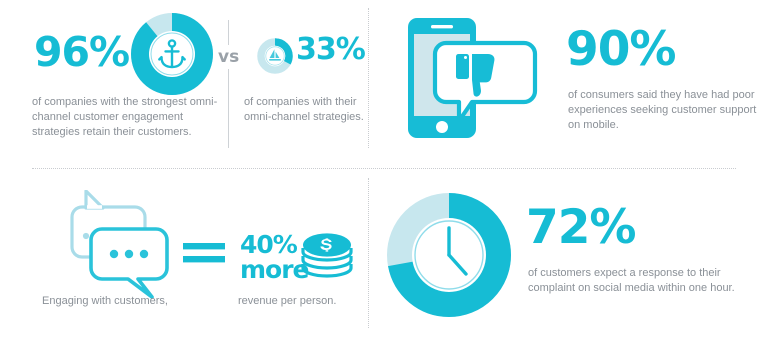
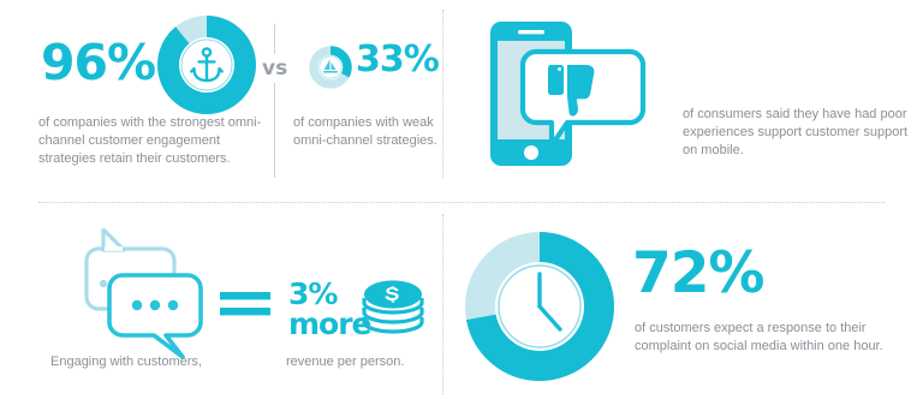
  96%
  of companies with the strongest omni-channel customer engagement strategies retain their customers.
  vs
  33%
- of companies with their omni-channel strategies.
+ of companies with weak omni-channel strategies.
- 90%
- of consumers said they have had poor experiences seeking customer support on mobile.
+ of consumers said they have had poor experiences support customer support on mobile.
  Engaging with customers,
- 40%
+ 3%
  more
  revenue per person.
  72%
  of customers expect a response to their complaint on social media within one hour.
